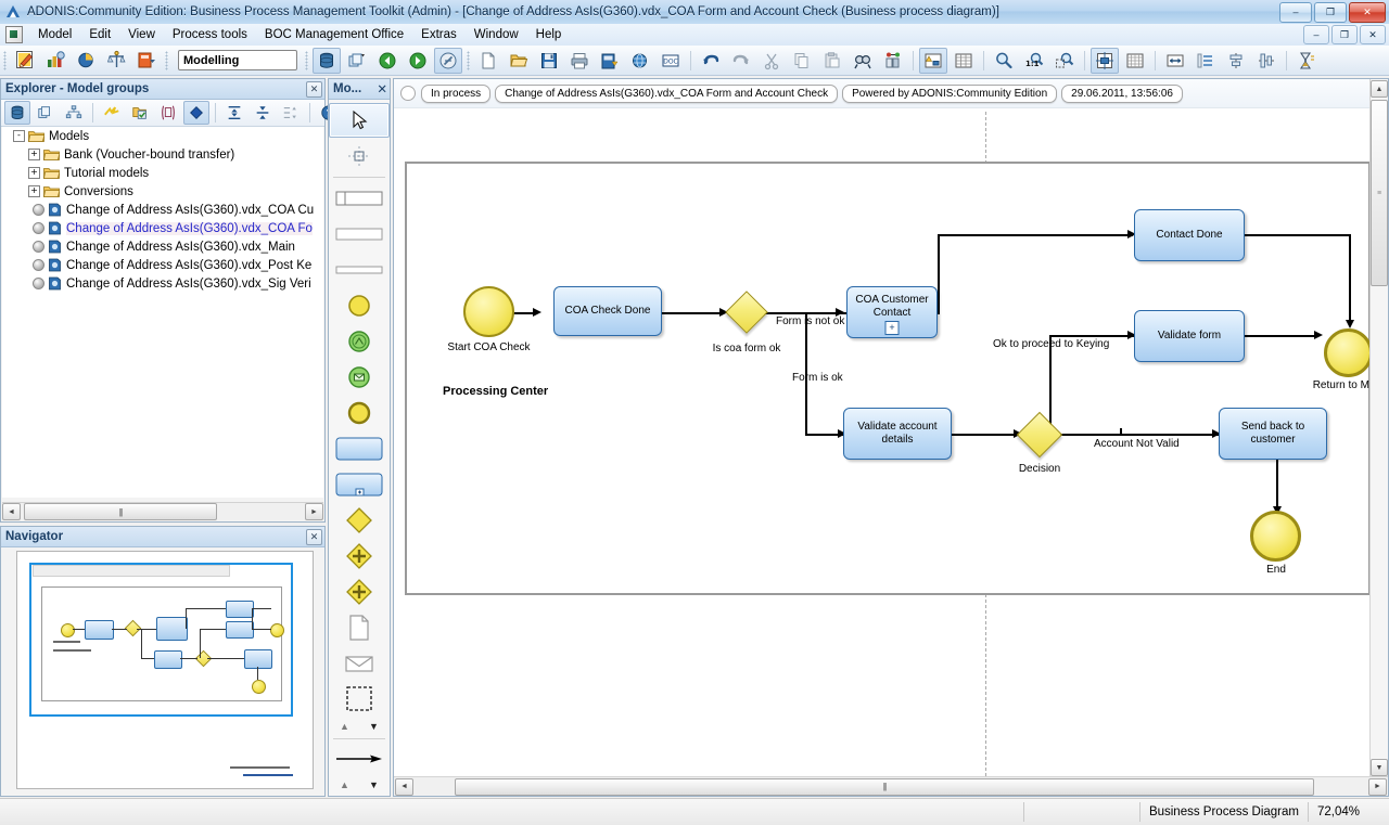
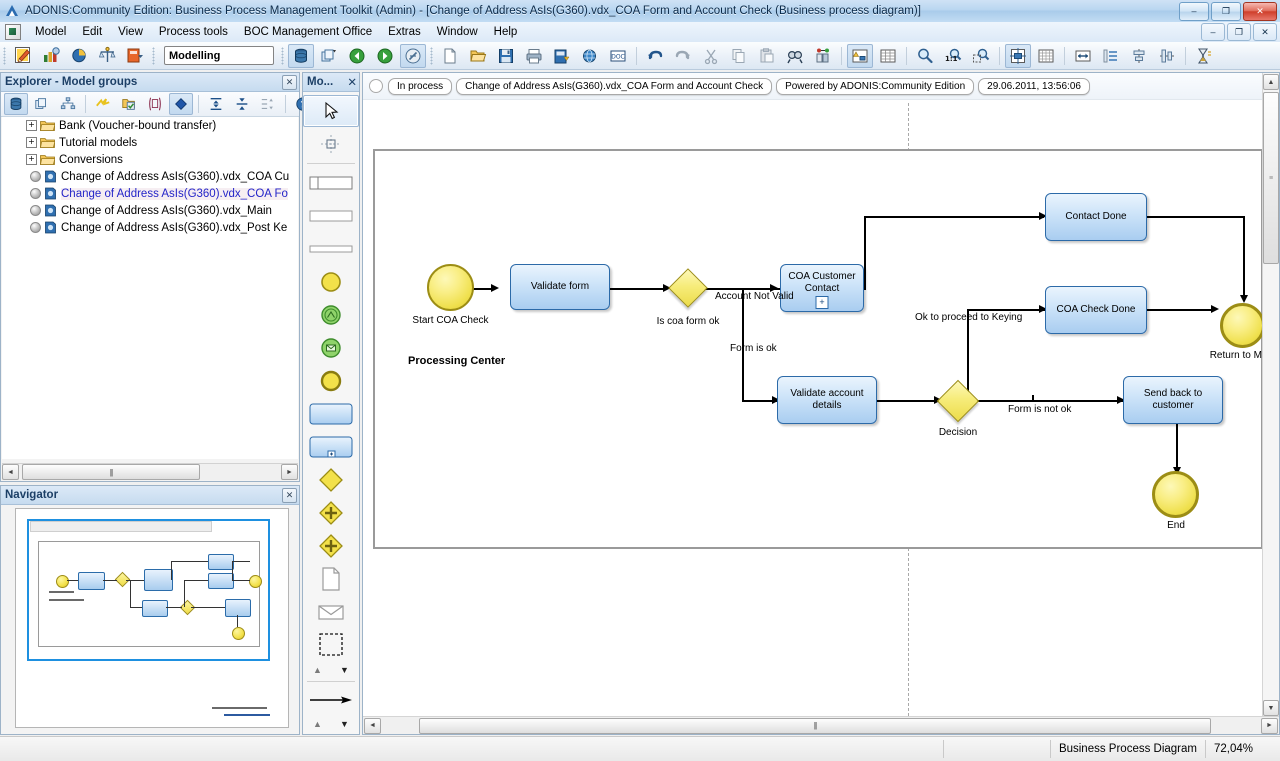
  ADONIS:Community Edition: Business Process Management Toolkit (Admin) - [Change of Address AsIs(G360).vdx_COA Form and Account Check (Business process diagram)]
  –
  ❐
  ✕
  Model
  Edit
  View
  Process tools
  BOC Management Office
  Extras
  Window
  Help
  –
  ❐
  ✕
  Modelling
  1:1
  Explorer - Model groups
  ✕
- -
- Models
  +
  Bank (Voucher-bound transfer)
  +
  Tutorial models
  +
  Conversions
  Change of Address AsIs(G360).vdx_COA Cu
  Change of Address AsIs(G360).vdx_COA Fo
  Change of Address AsIs(G360).vdx_Main
  Change of Address AsIs(G360).vdx_Post Ke
- Change of Address AsIs(G360).vdx_Sig Veri
  |||
  Navigator
  ✕
  Mo...
  ✕
  ▲
  ▼
  ▲
  ▼
  In process
  Change of Address AsIs(G360).vdx_COA Form and Account Check
  Powered by ADONIS:Community Edition
  29.06.2011, 13:56:06
  Processing Center
  Start COA Check
- COA Check Done
+ Validate form
  Is coa form ok
  COA Customer Contact
  +
  Contact Done
- Validate form
+ COA Check Done
  Return to M
  Validate account details
  Decision
  Send back to customer
  End
- Form is not ok
+ Account Not Valid
  Form is ok
  Ok to proceed to Keying
- Account Not Valid
+ Form is not ok
  |||
  Business Process Diagram
  72,04%
